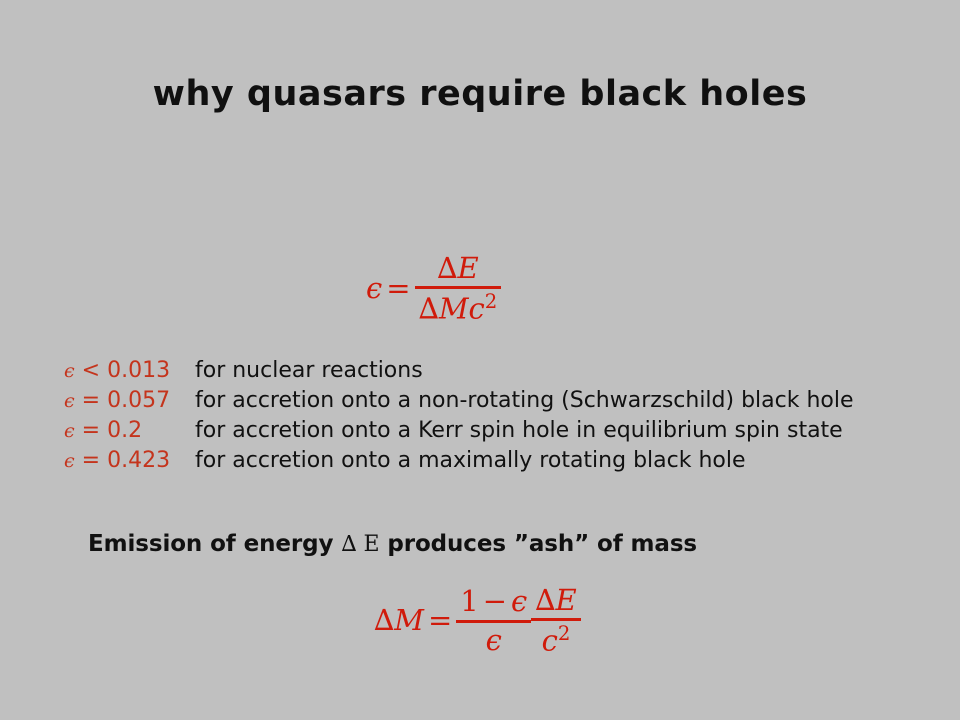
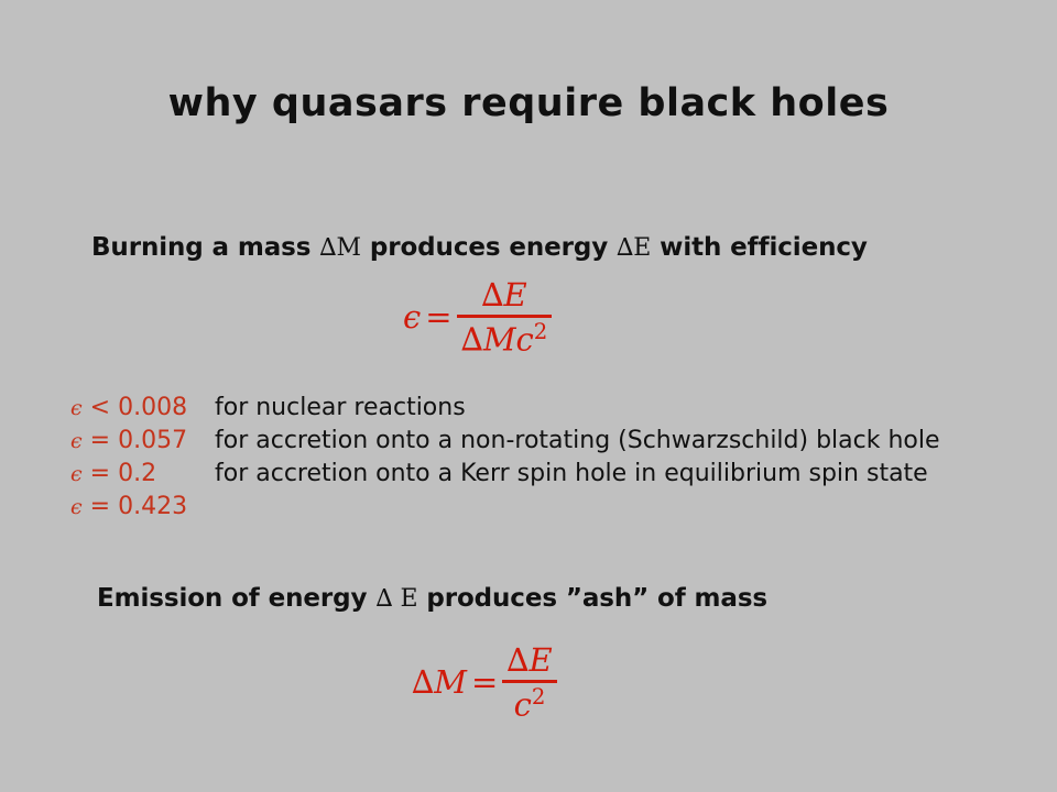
  why quasars require black holes
+ Burning a mass ∆M produces energy ∆E with efficiency
  ϵ=
  ∆E
  ∆Mc2
- ϵ < 0.013
+ ϵ < 0.008
  for nuclear reactions
  ϵ = 0.057
  for accretion onto a non-rotating (Schwarzschild) black hole
  ϵ = 0.2
  for accretion onto a Kerr spin hole in equilibrium spin state
  ϵ = 0.423
- for accretion onto a maximally rotating black hole
  Emission of energy ∆ E produces ”ash” of mass
  ∆M=
- 1−ϵ
- ϵ
  ∆E
  c2
